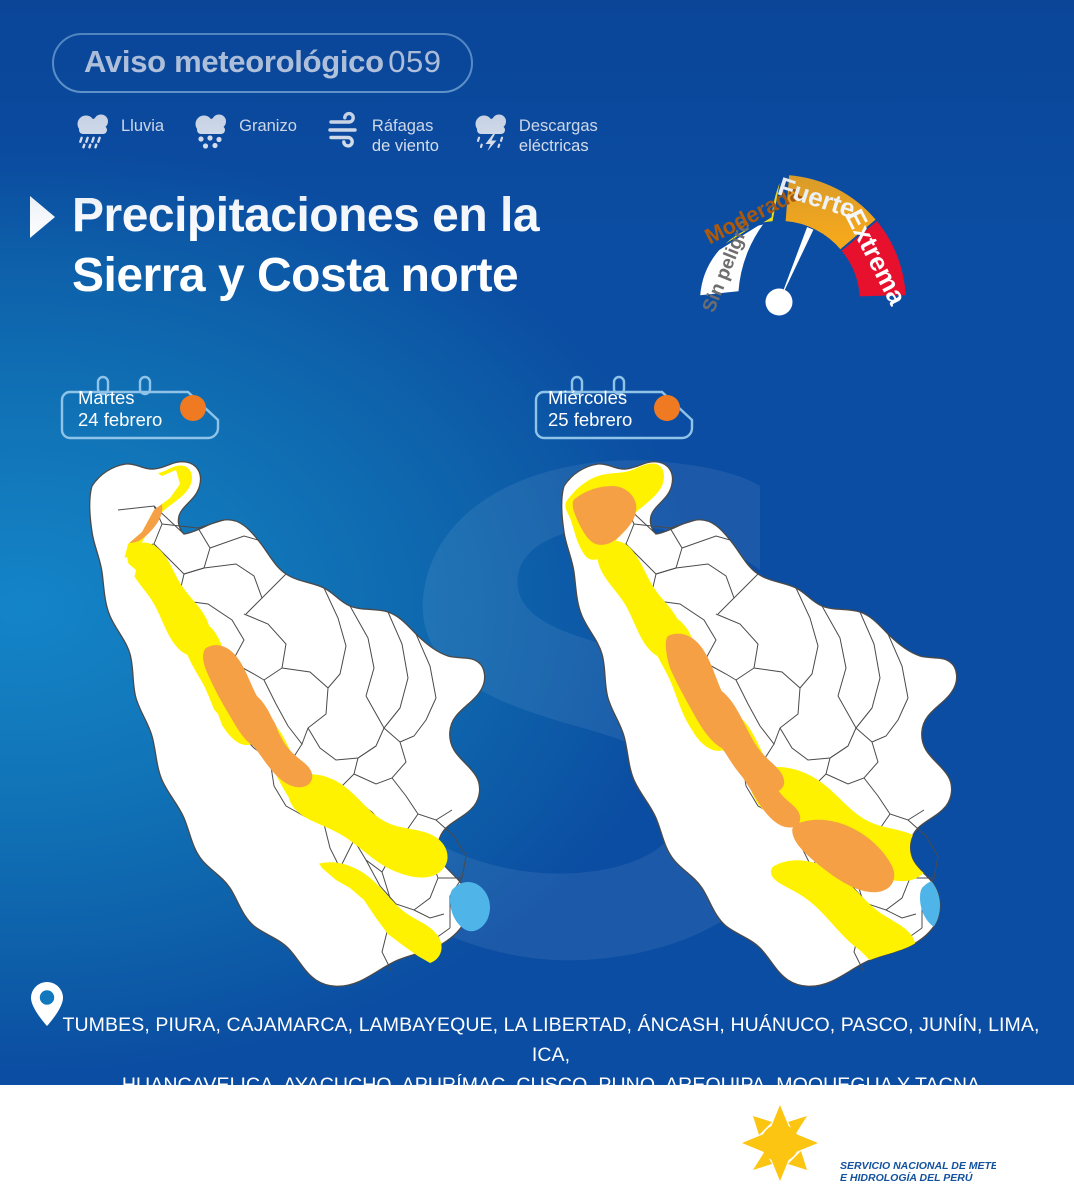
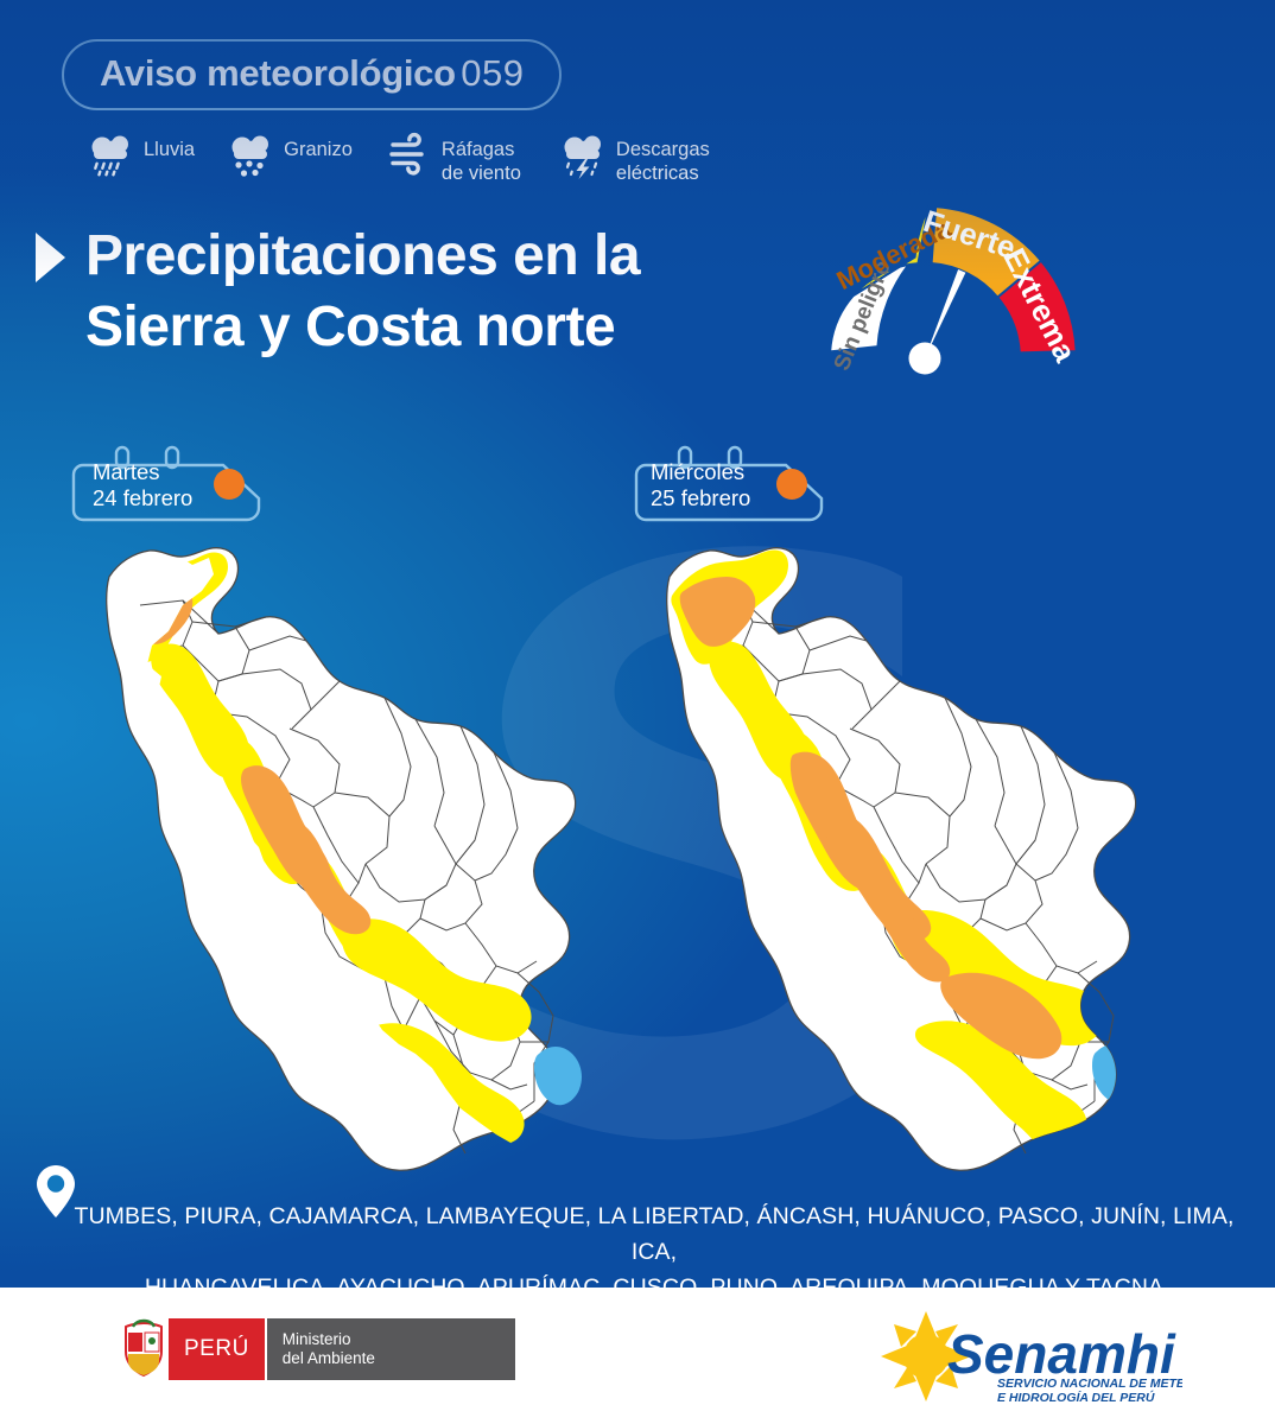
+ PERÚ
+ Ministerio
+ del Ambiente
+ Senamhi
  SERVICIO NACIONAL DE METE
  E HIDROLOGÍA DEL PERÚ
